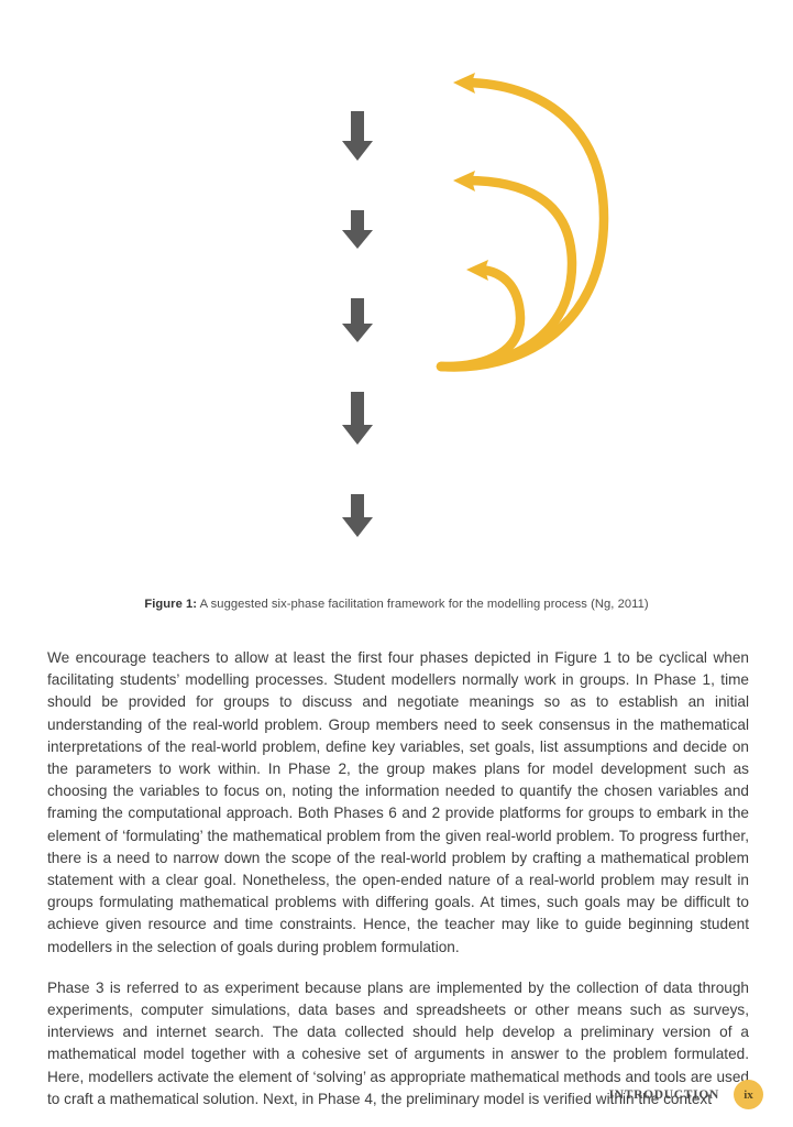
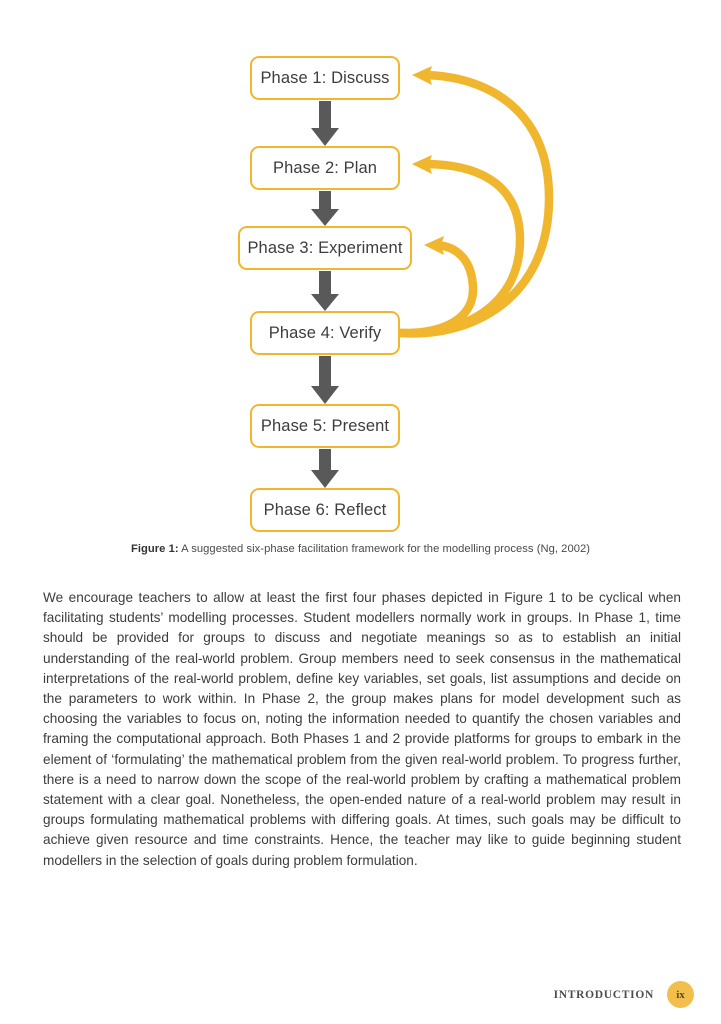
+ Phase 1: Discuss
+ Phase 2: Plan
+ Phase 3: Experiment
+ Phase 4: Verify
+ Phase 5: Present
+ Phase 6: Reflect
- Figure 1: A suggested six-phase facilitation framework for the modelling process (Ng, 2011)
+ Figure 1: A suggested six-phase facilitation framework for the modelling process (Ng, 2002)
- We encourage teachers to allow at least the first four phases depicted in Figure 1 to be cyclical when facilitating students’ modelling processes. Student modellers normally work in groups. In Phase 1, time should be provided for groups to discuss and negotiate meanings so as to establish an initial understanding of the real-world problem. Group members need to seek consensus in the mathematical interpretations of the real-world problem, define key variables, set goals, list assumptions and decide on the parameters to work within. In Phase 2, the group makes plans for model development such as choosing the variables to focus on, noting the information needed to quantify the chosen variables and framing the computational approach. Both Phases 6 and 2 provide platforms for groups to embark in the element of ‘formulating’ the mathematical problem from the given real-world problem. To progress further, there is a need to narrow down the scope of the real-world problem by crafting a mathematical problem statement with a clear goal. Nonetheless, the open-ended nature of a real-world problem may result in groups formulating mathematical problems with differing goals. At times, such goals may be difficult to achieve given resource and time constraints. Hence, the teacher may like to guide beginning student modellers in the selection of goals during problem formulation.
+ We encourage teachers to allow at least the first four phases depicted in Figure 1 to be cyclical when facilitating students’ modelling processes. Student modellers normally work in groups. In Phase 1, time should be provided for groups to discuss and negotiate meanings so as to establish an initial understanding of the real-world problem. Group members need to seek consensus in the mathematical interpretations of the real-world problem, define key variables, set goals, list assumptions and decide on the parameters to work within. In Phase 2, the group makes plans for model development such as choosing the variables to focus on, noting the information needed to quantify the chosen variables and framing the computational approach. Both Phases 1 and 2 provide platforms for groups to embark in the element of ‘formulating’ the mathematical problem from the given real-world problem. To progress further, there is a need to narrow down the scope of the real-world problem by crafting a mathematical problem statement with a clear goal. Nonetheless, the open-ended nature of a real-world problem may result in groups formulating mathematical problems with differing goals. At times, such goals may be difficult to achieve given resource and time constraints. Hence, the teacher may like to guide beginning student modellers in the selection of goals during problem formulation.
- Phase 3 is referred to as experiment because plans are implemented by the collection of data through experiments, computer simulations, data bases and spreadsheets or other means such as surveys, interviews and internet search. The data collected should help develop a preliminary version of a mathematical model together with a cohesive set of arguments in answer to the problem formulated. Here, modellers activate the element of ‘solving’ as appropriate mathematical methods and tools are used to craft a mathematical solution. Next, in Phase 4, the preliminary model is verified within the context
  INTRODUCTION
  ix
